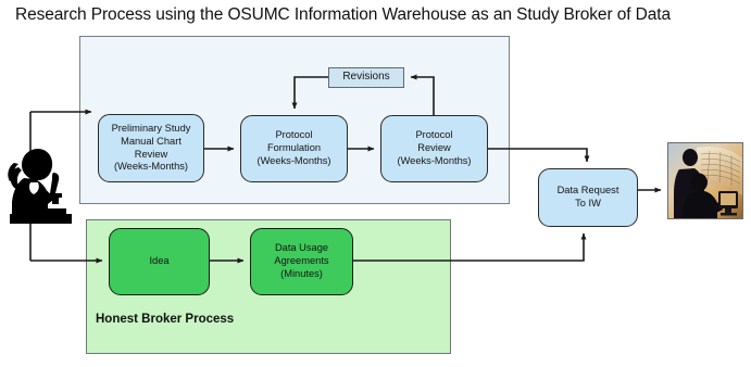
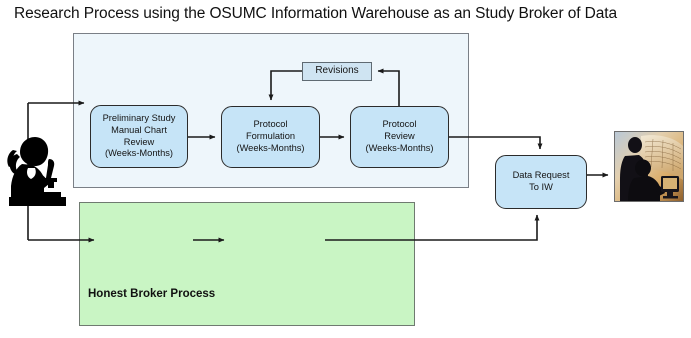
  Research Process using the OSUMC Information Warehouse as an Study Broker of Data
  Honest Broker Process
  Preliminary Study
  Manual Chart
  Review
  (Weeks-Months)
  Protocol
  Formulation
  (Weeks-Months)
  Protocol
  Review
  (Weeks-Months)
  Revisions
  Data Request
  To IW
- Idea
- Data Usage
- Agreements
- (Minutes)
